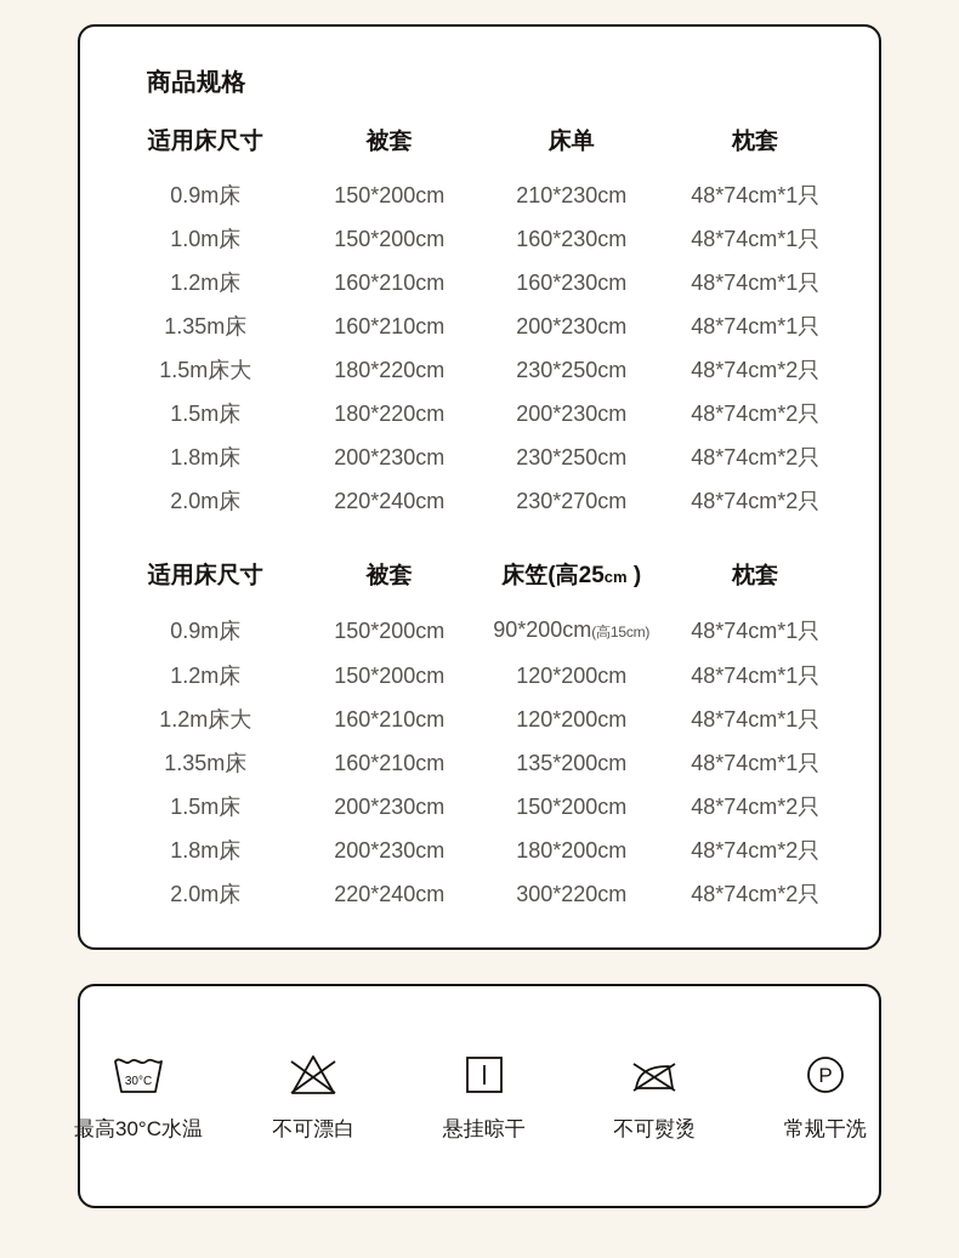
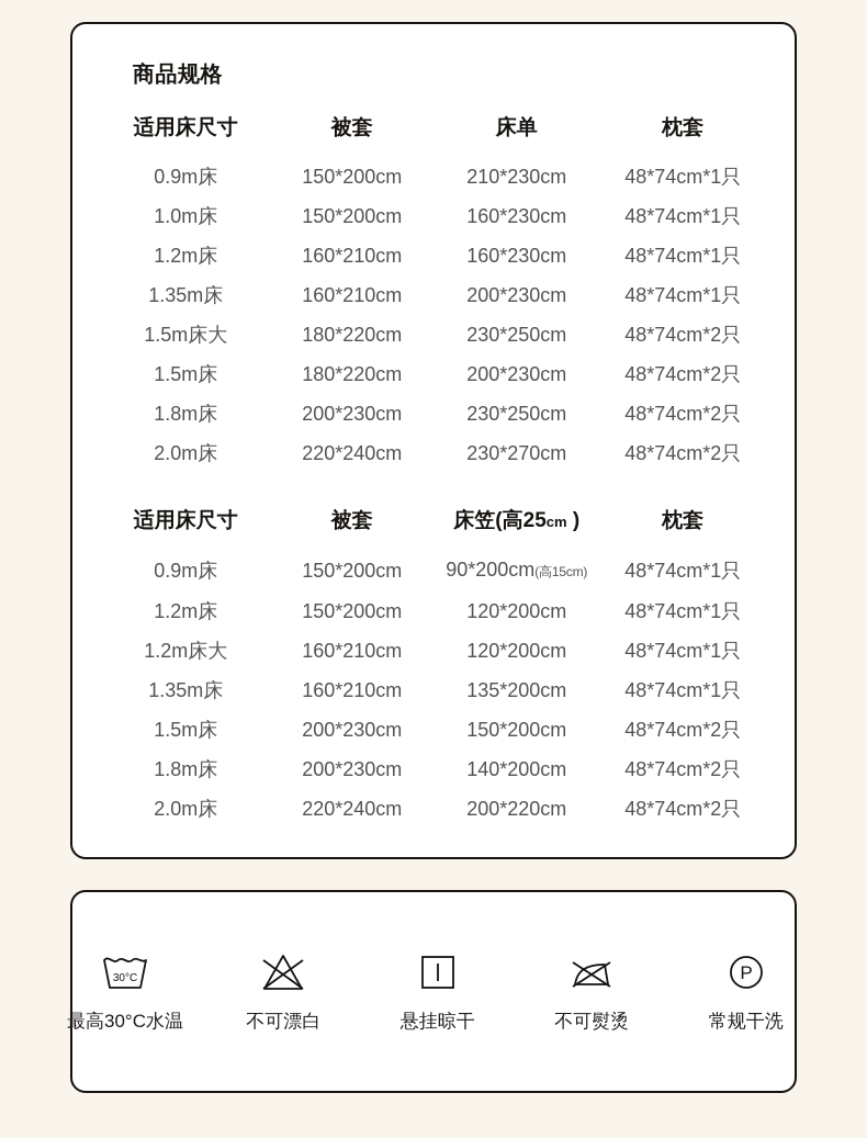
  商品规格
  适用床尺寸	被套	床单	枕套
  0.9m床	150*200cm	210*230cm	48*74cm*1只
  1.0m床	150*200cm	160*230cm	48*74cm*1只
  1.2m床	160*210cm	160*230cm	48*74cm*1只
  1.35m床	160*210cm	200*230cm	48*74cm*1只
  1.5m床大	180*220cm	230*250cm	48*74cm*2只
  1.5m床	180*220cm	200*230cm	48*74cm*2只
  1.8m床	200*230cm	230*250cm	48*74cm*2只
  2.0m床	220*240cm	230*270cm	48*74cm*2只
  适用床尺寸	被套	床笠(高25cm )	枕套
  0.9m床	150*200cm	90*200cm(高15cm)	48*74cm*1只
  1.2m床	150*200cm	120*200cm	48*74cm*1只
  1.2m床大	160*210cm	120*200cm	48*74cm*1只
  1.35m床	160*210cm	135*200cm	48*74cm*1只
  1.5m床	200*230cm	150*200cm	48*74cm*2只
- 1.8m床	200*230cm	180*200cm	48*74cm*2只
+ 1.8m床	200*230cm	140*200cm	48*74cm*2只
- 2.0m床	220*240cm	300*220cm	48*74cm*2只
+ 2.0m床	220*240cm	200*220cm	48*74cm*2只
  30°C
  最高30°C水温
  不可漂白
  悬挂晾干
  不可熨烫
  P
  常规干洗
